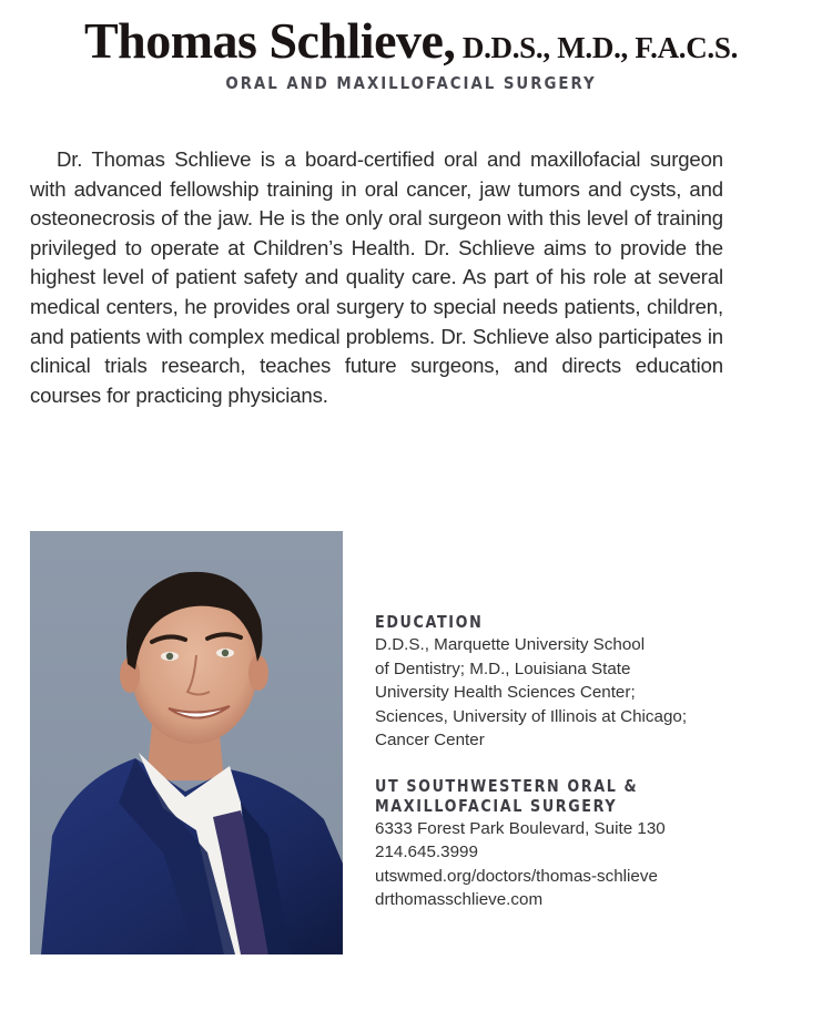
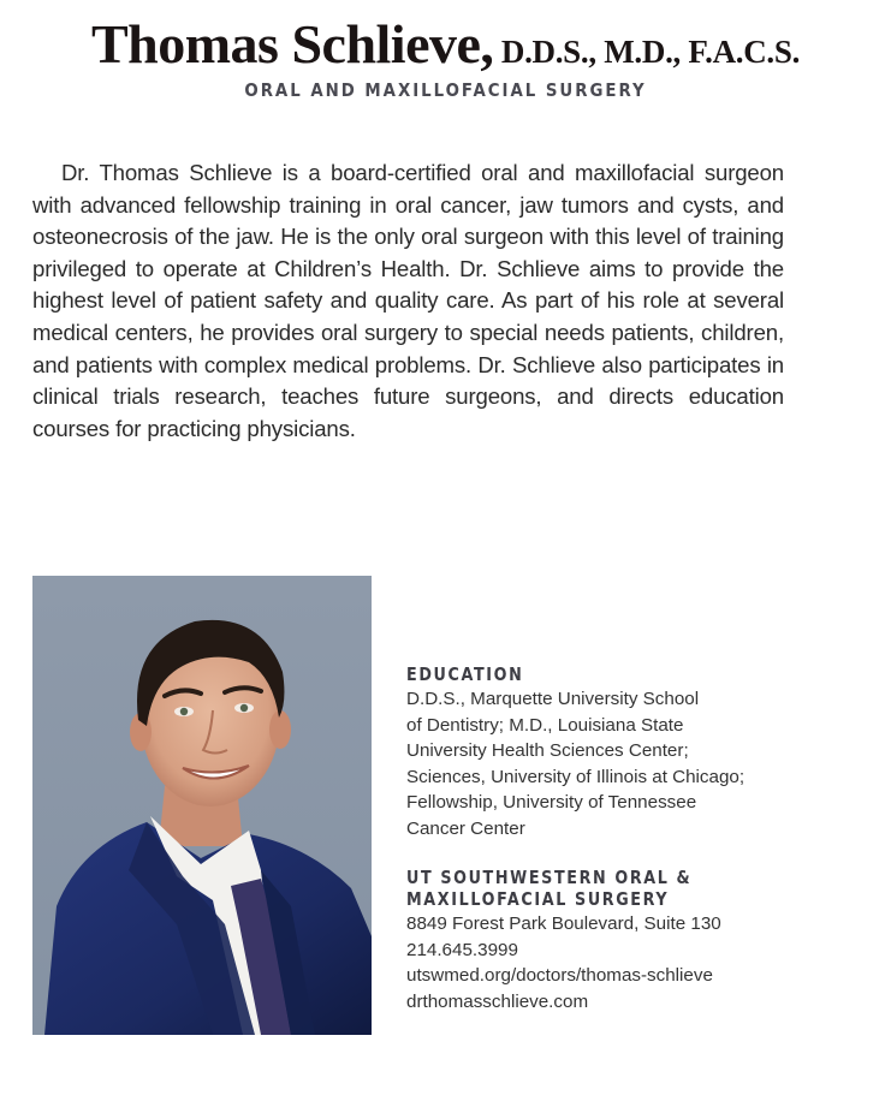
  Thomas Schlieve, D.D.S., M.D., F.A.C.S.
  ORAL AND MAXILLOFACIAL SURGERY
  Dr. Thomas Schlieve is a board-certified oral and maxillofacial surgeon with advanced fellowship training in oral cancer, jaw tumors and cysts, and osteonecrosis of the jaw. He is the only oral surgeon with this level of training privileged to operate at Children’s Health. Dr. Schlieve aims to provide the highest level of patient safety and quality care. As part of his role at several medical centers, he provides oral surgery to special needs patients, children, and patients with complex medical problems. Dr. Schlieve also participates in clinical trials research, teaches future surgeons, and directs education courses for practicing physicians.
  EDUCATION
  D.D.S., Marquette University School
  of Dentistry; M.D., Louisiana State
  University Health Sciences Center;
  Sciences, University of Illinois at Chicago;
+ Fellowship, University of Tennessee
  Cancer Center
  UT SOUTHWESTERN ORAL &
  MAXILLOFACIAL SURGERY
- 6333 Forest Park Boulevard, Suite 130
+ 8849 Forest Park Boulevard, Suite 130
  214.645.3999
  utswmed.org/doctors/thomas-schlieve
  drthomasschlieve.com
